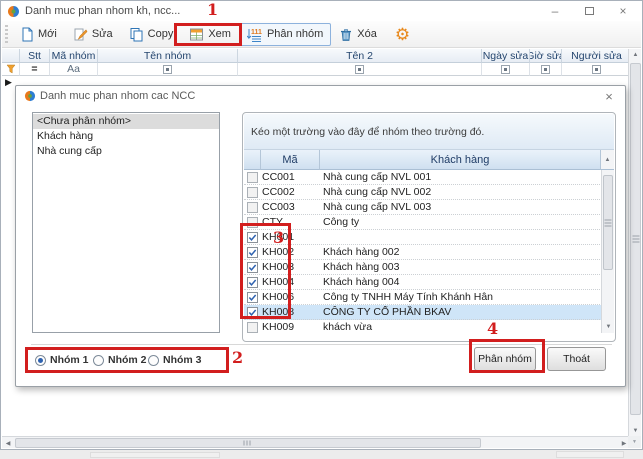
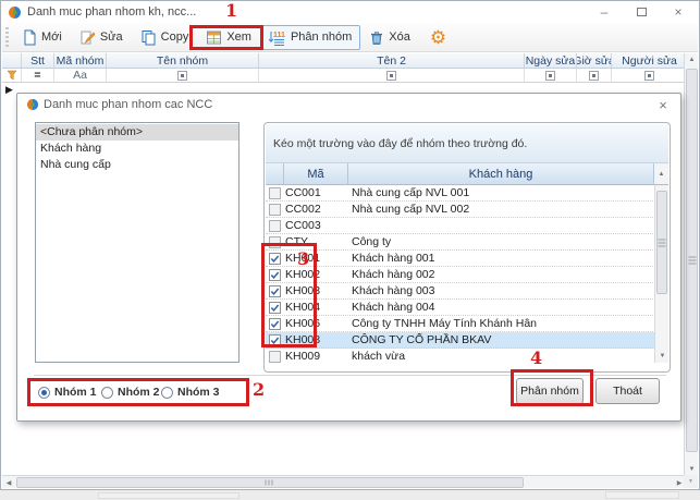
  Danh muc phan nhom kh, ncc...
  –
  ×
  Mới
  Sửa
  Copy
  Xem
  Phân nhóm
  Xóa
  ⚙
  Stt
  Mã nhóm
  Tên nhóm
  Tên 2
  Ngày sửa
  Giờ sử
  Người sửa
  =
  Aa
  ▶
  Danh muc phan nhom cac NCC
  ×
  <Chưa phân nhóm>
  Khách hàng
  Nhà cung cấp
  Kéo một trường vào đây để nhóm theo trường đó.
  Mã
  Khách hàng
  CC001
  Nhà cung cấp NVL 001
  CC002
  Nhà cung cấp NVL 002
  CC003
- Nhà cung cấp NVL 003
  CTY
  Công ty
  KH001
+ Khách hàng 001
  KH002
  Khách hàng 002
  KH003
  Khách hàng 003
  KH004
  Khách hàng 004
  KH006
  Công ty TNHH Máy Tính Khánh Hân
  KH008
  CÔNG TY CỔ PHẦN BKAV
  KH009
  khách vừa
  Nhóm 1
  Nhóm 2
  Nhóm 3
  Phân nhóm
  Thoát
  1
  2
  3
  4
